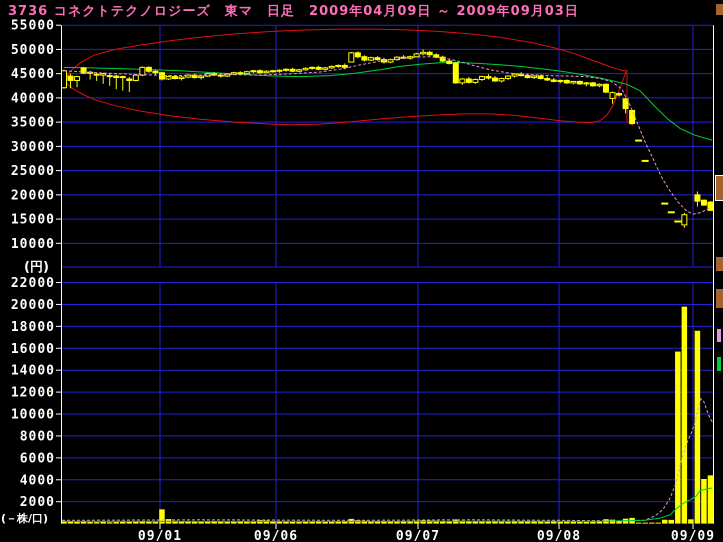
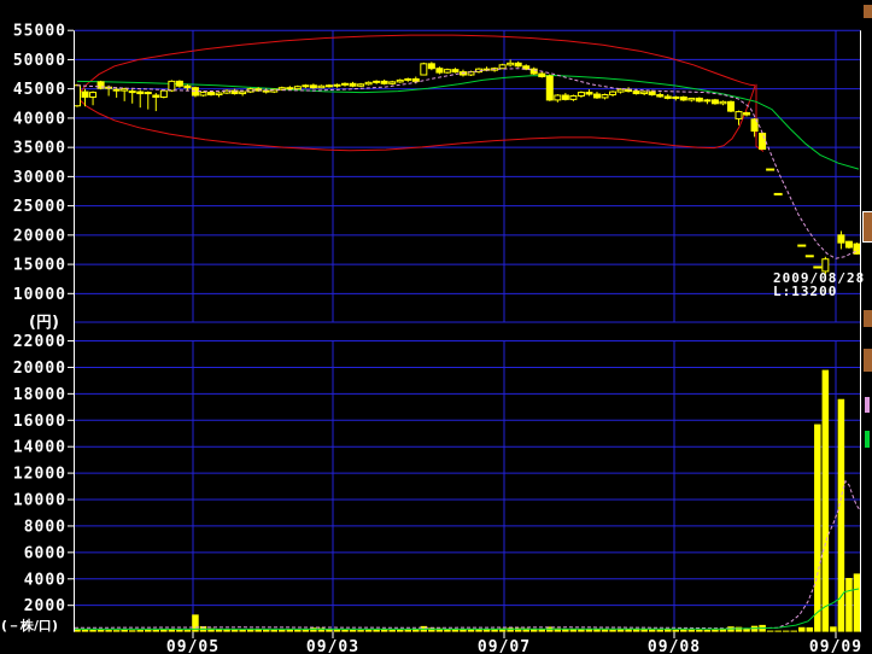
- 3736 コネクトテクノロジーズ 東マ 日足 2009年04月09日 ～ 2009年09月03日
  55000
  50000
  45000
  40000
  35000
  30000
  25000
  20000
  15000
  10000
  22000
  20000
  18000
  16000
  14000
  12000
  10000
  8000
  6000
  4000
  2000
- 09/01
+ 09/05
- 09/06
+ 09/03
  09/07
  09/08
  09/09
  (円)
  (－株/口)
+ 2009/08/28
+ L:13200
